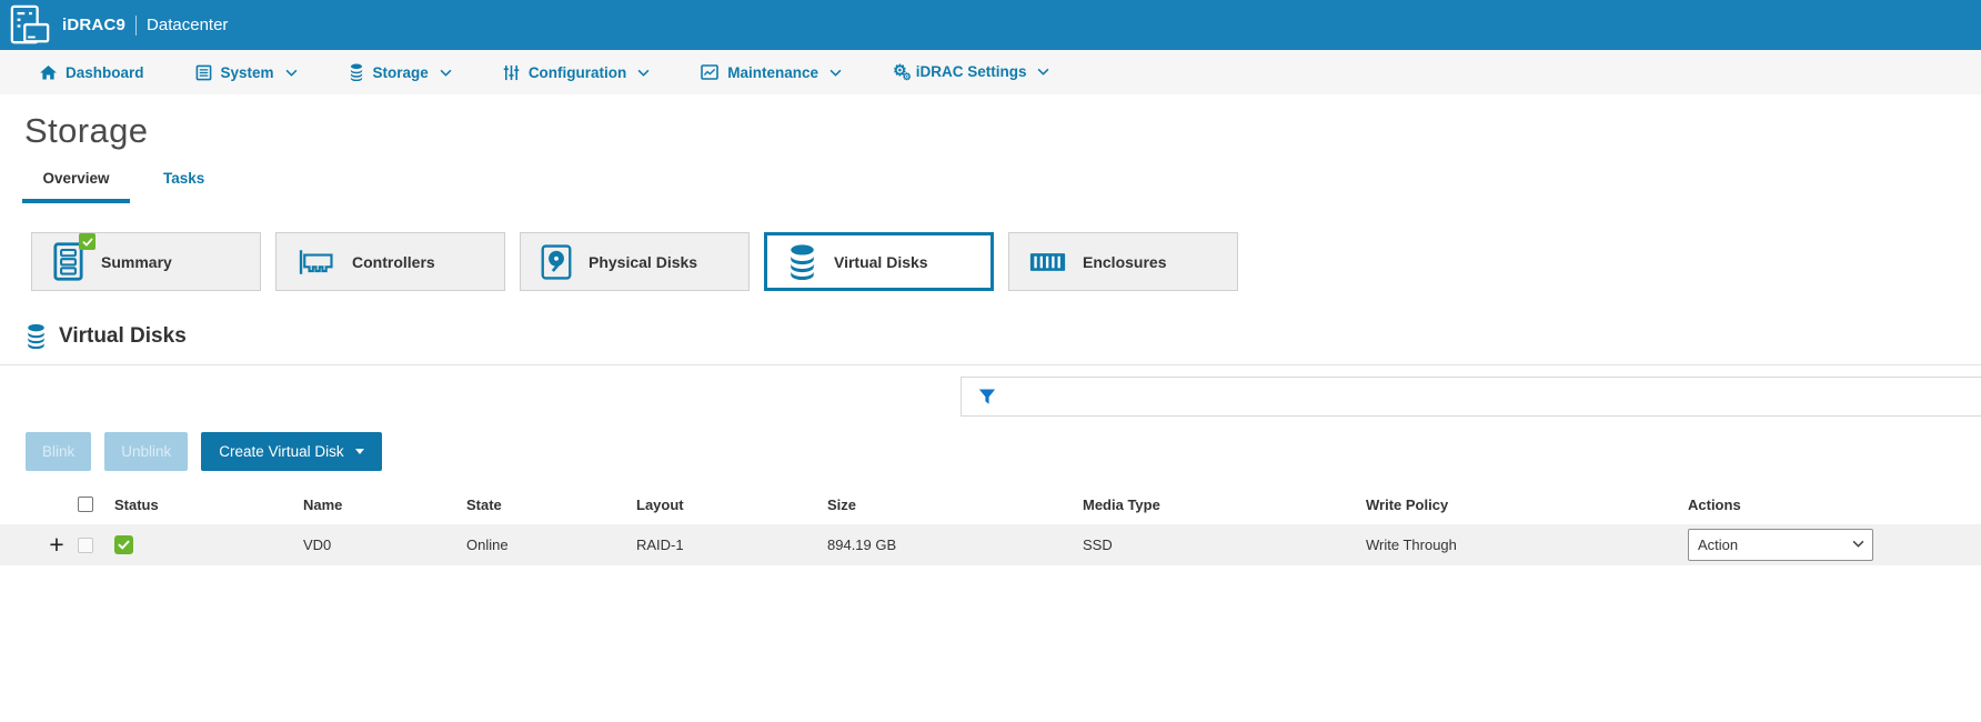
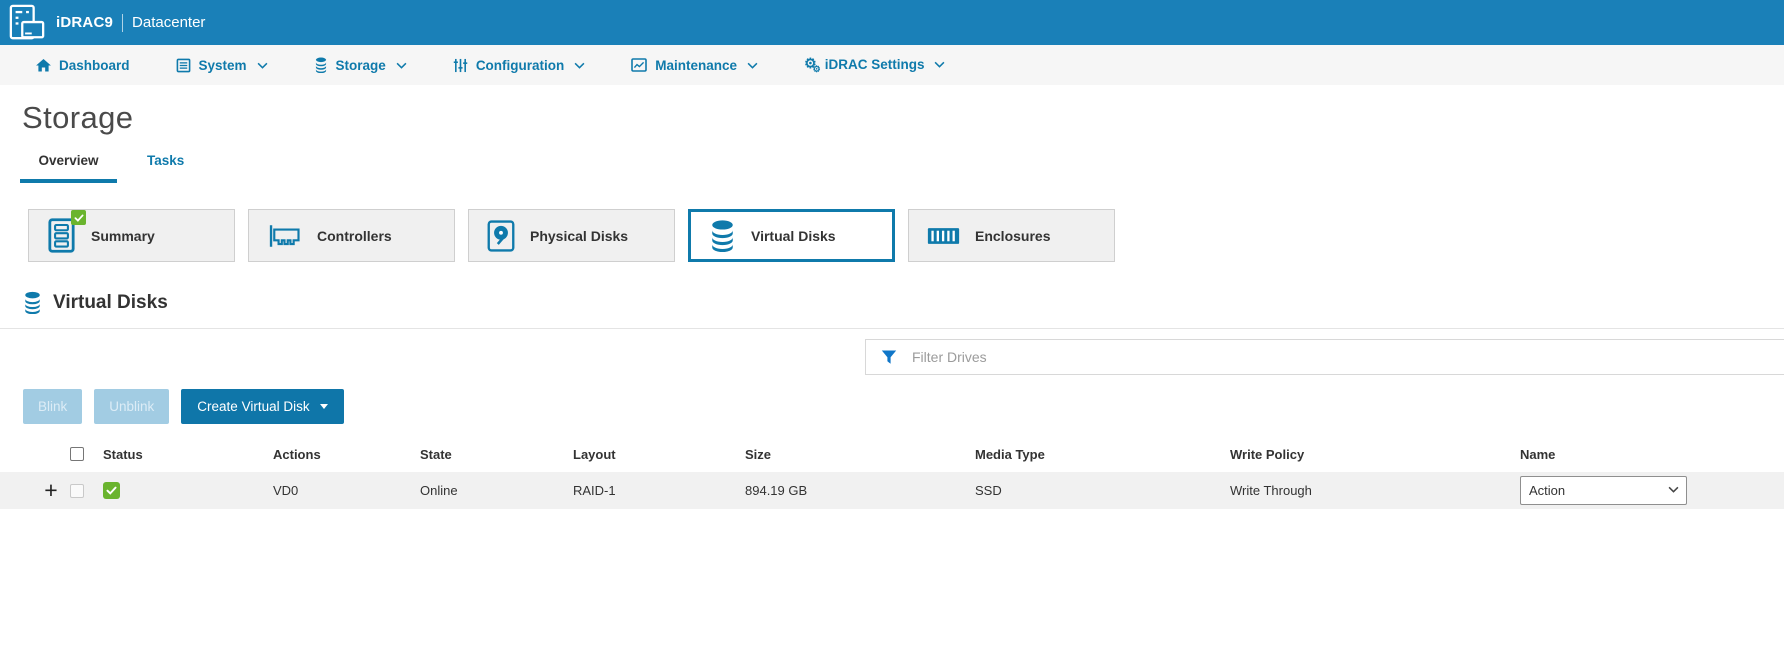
  iDRAC9
  Datacenter
  Dashboard
  System
  Storage
  Configuration
  Maintenance
  ⚙⚙
  iDRAC Settings
  Storage
  Overview
  Tasks
  Summary
  Controllers
  Physical Disks
  Virtual Disks
  Enclosures
  Virtual Disks
+ Filter Drives
  Blink
  Unblink
  Create Virtual Disk
  Status
- Name
+ Actions
  State
  Layout
  Size
  Media Type
  Write Policy
- Actions
+ Name
  +
  VD0
  Online
  RAID-1
  894.19 GB
  SSD
  Write Through
  Action
